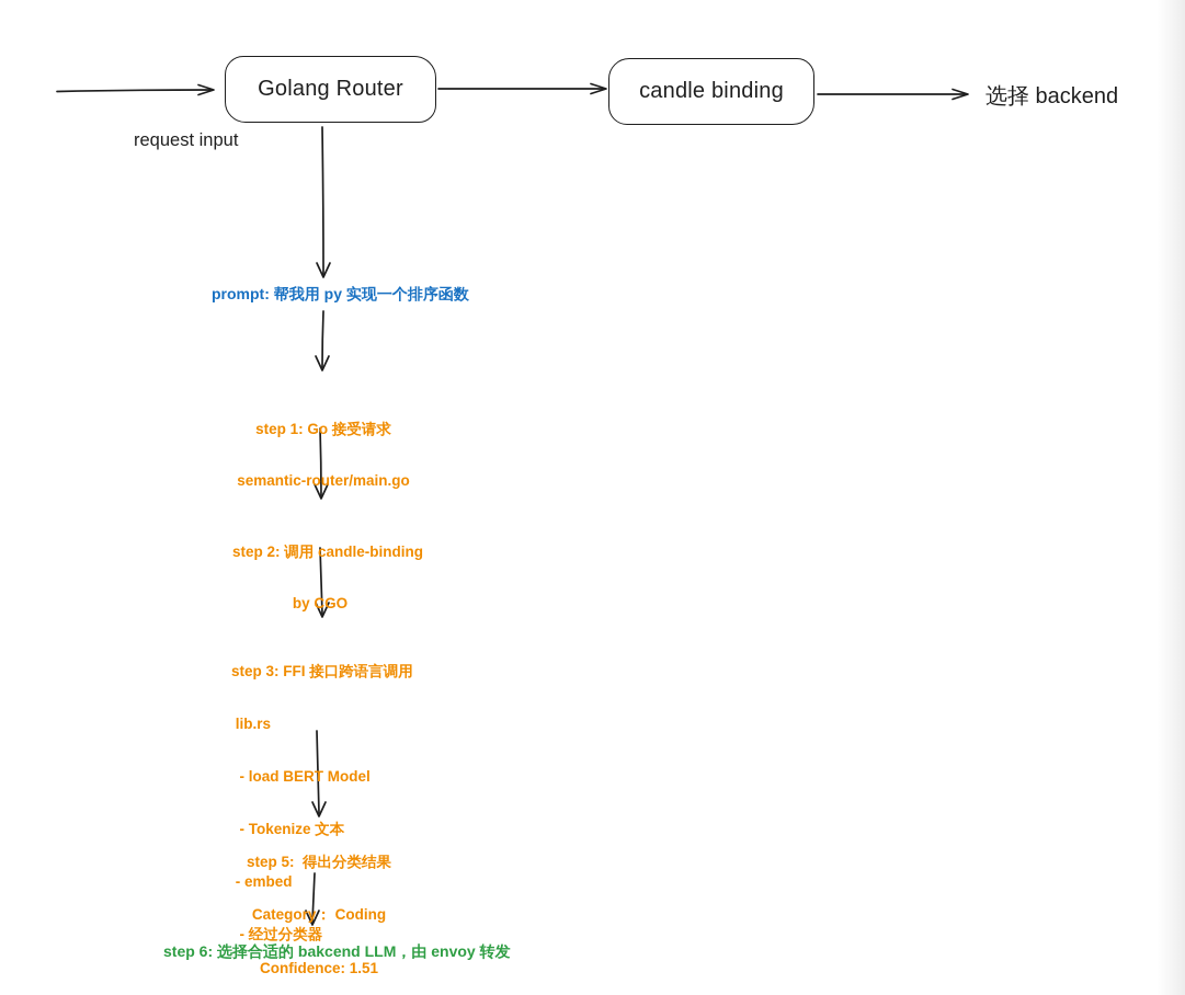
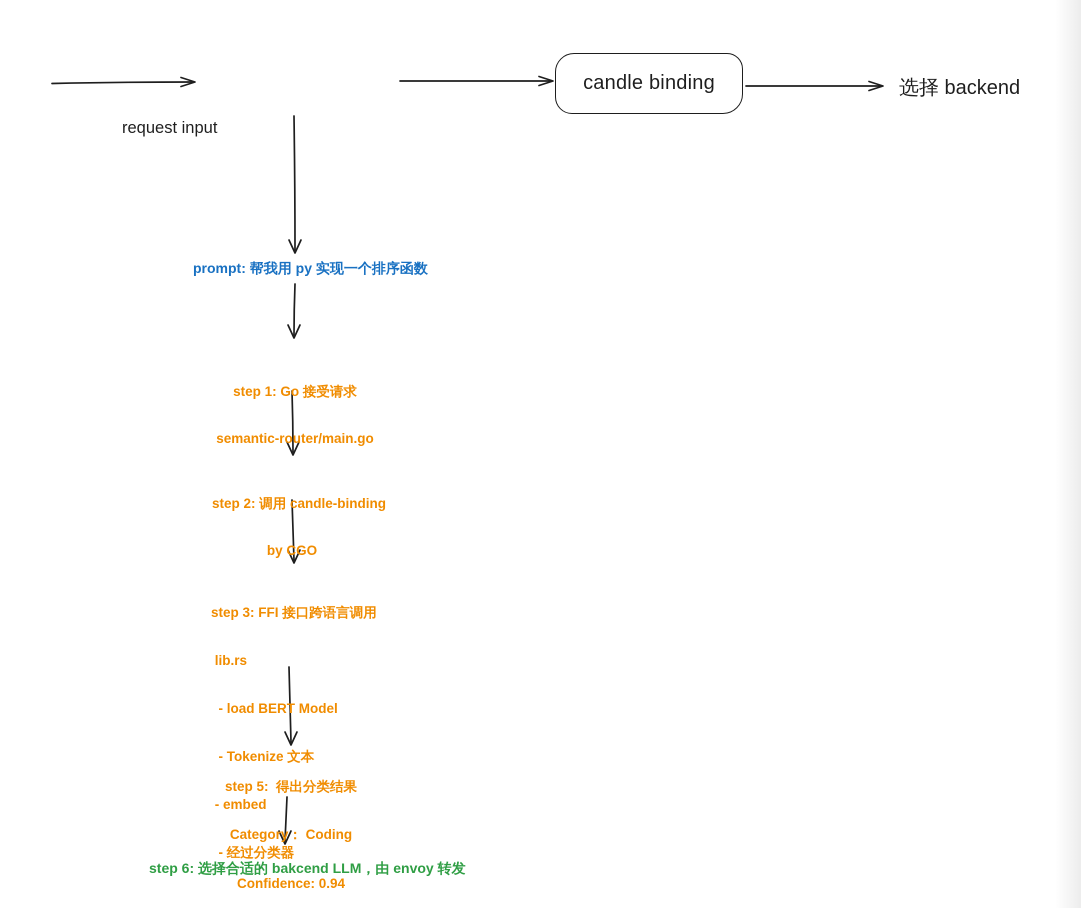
- Golang Router
  candle binding
  选择 backend
  request input
  prompt: 帮我用 py 实现一个排序函数
  step 1: Go 接受请求
  semantic-router/main.go
  step 2: 调用 candle-binding
  by CGO
  step 3: FFI 接口跨语言调用
  lib.rs
  - load BERT Model
  - Tokenize 文本
  - embed
  - 经过分类器
  step 5: 得出分类结果
  Category： Coding
- Confidence: 1.51
+ Confidence: 0.94
  step 6: 选择合适的 bakcend LLM，由 envoy 转发
